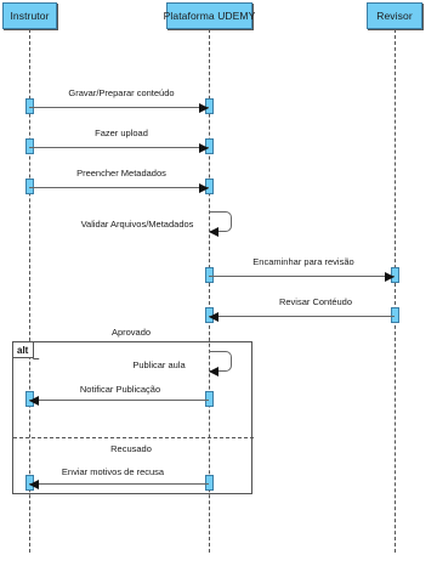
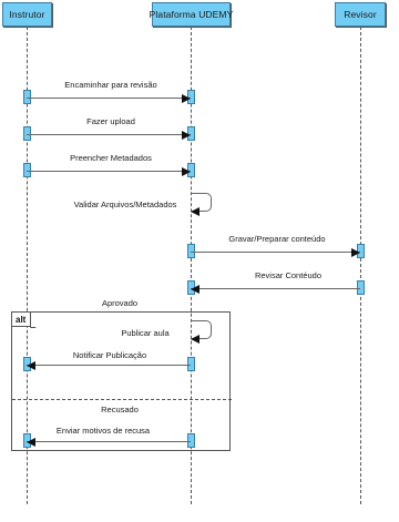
  alt
  Aprovado
  Recusado
- Gravar/Preparar conteúdo
+ Encaminhar para revisão
  Fazer upload
  Preencher Metadados
  Validar Arquivos/Metadados
- Encaminhar para revisão
+ Gravar/Preparar conteúdo
  Revisar Contéudo
  Publicar aula
  Notificar Publicação
  Enviar motivos de recusa
  Instrutor
  Plataforma UDEMY
  Revisor
